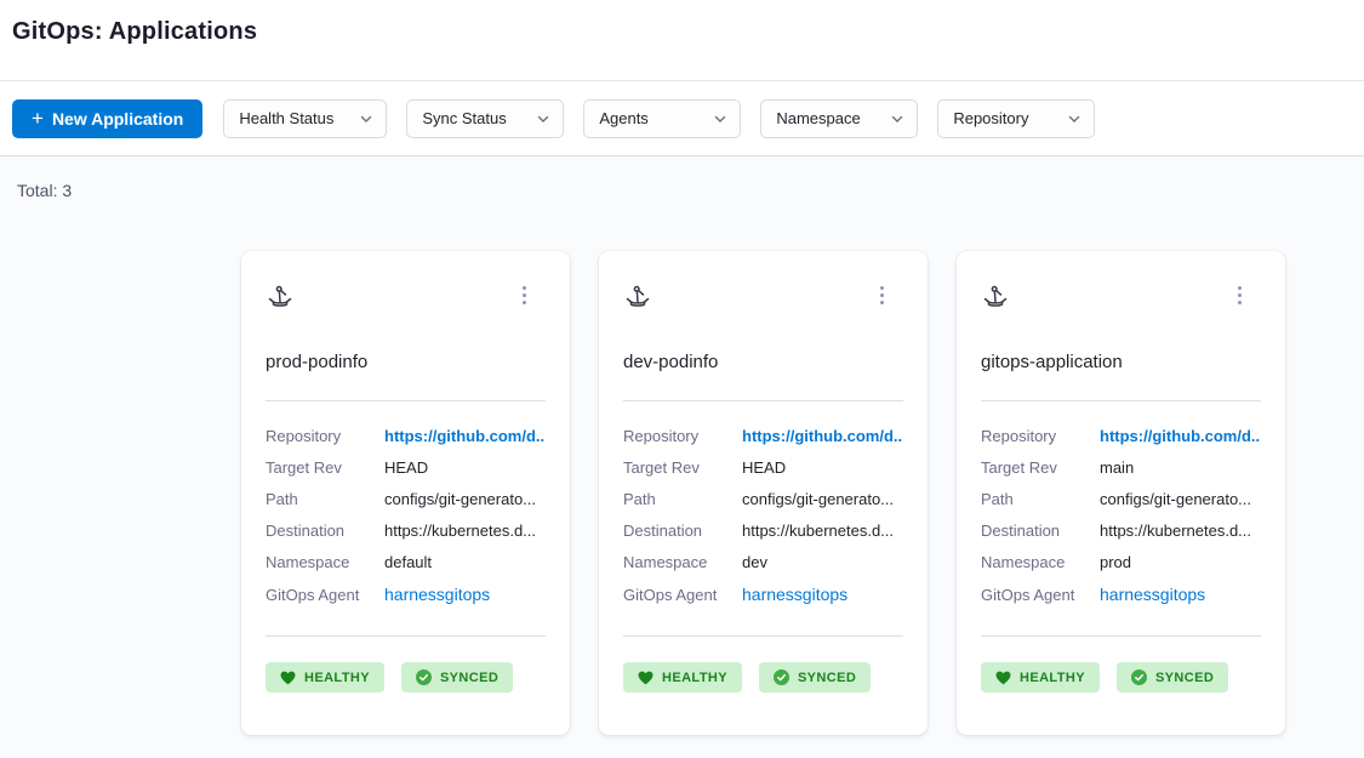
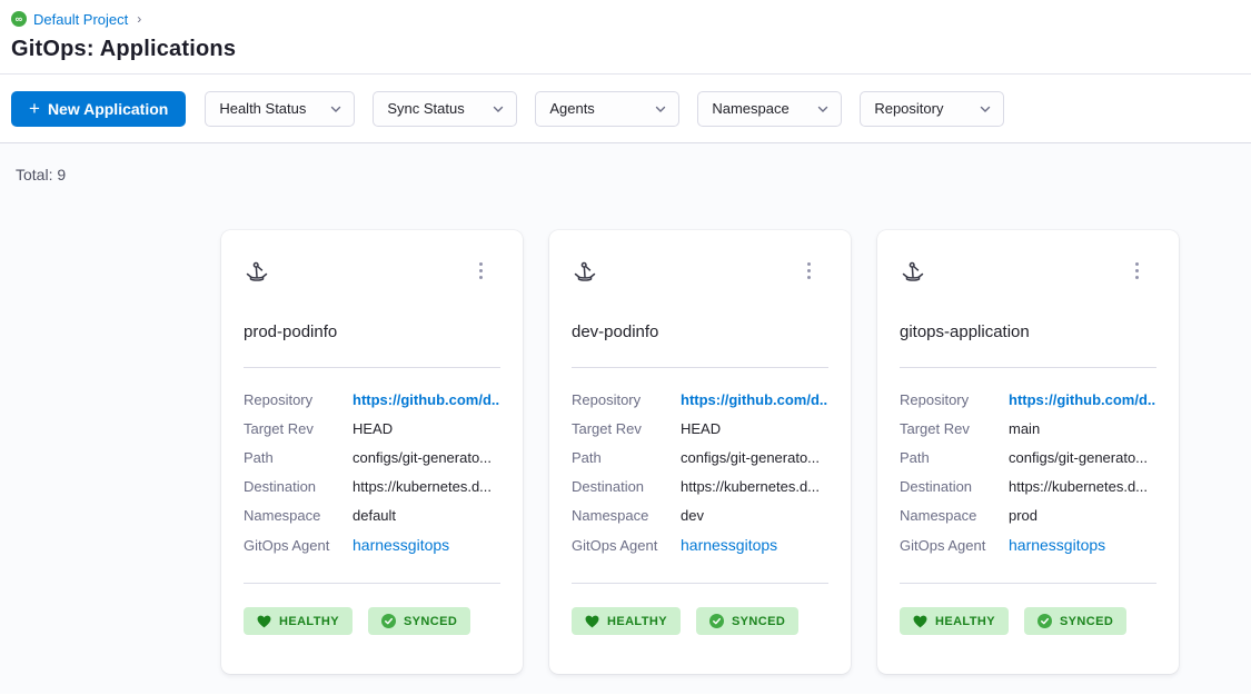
+ ∞
+ Default Project
+ ›
  GitOps: Applications
  +
  New Application
  Health Status
  Sync Status
  Agents
  Namespace
  Repository
- Total: 3
+ Total: 9
  prod-podinfo
  Repository
  https://github.com/d..
  Target Rev
  HEAD
  Path
  configs/git-generato...
  Destination
  https://kubernetes.d...
  Namespace
  default
  GitOps Agent
  harnessgitops
  HEALTHY
  SYNCED
  dev-podinfo
  Repository
  https://github.com/d..
  Target Rev
  HEAD
  Path
  configs/git-generato...
  Destination
  https://kubernetes.d...
  Namespace
  dev
  GitOps Agent
  harnessgitops
  HEALTHY
  SYNCED
  gitops-application
  Repository
  https://github.com/d..
  Target Rev
  main
  Path
  configs/git-generato...
  Destination
  https://kubernetes.d...
  Namespace
  prod
  GitOps Agent
  harnessgitops
  HEALTHY
  SYNCED
